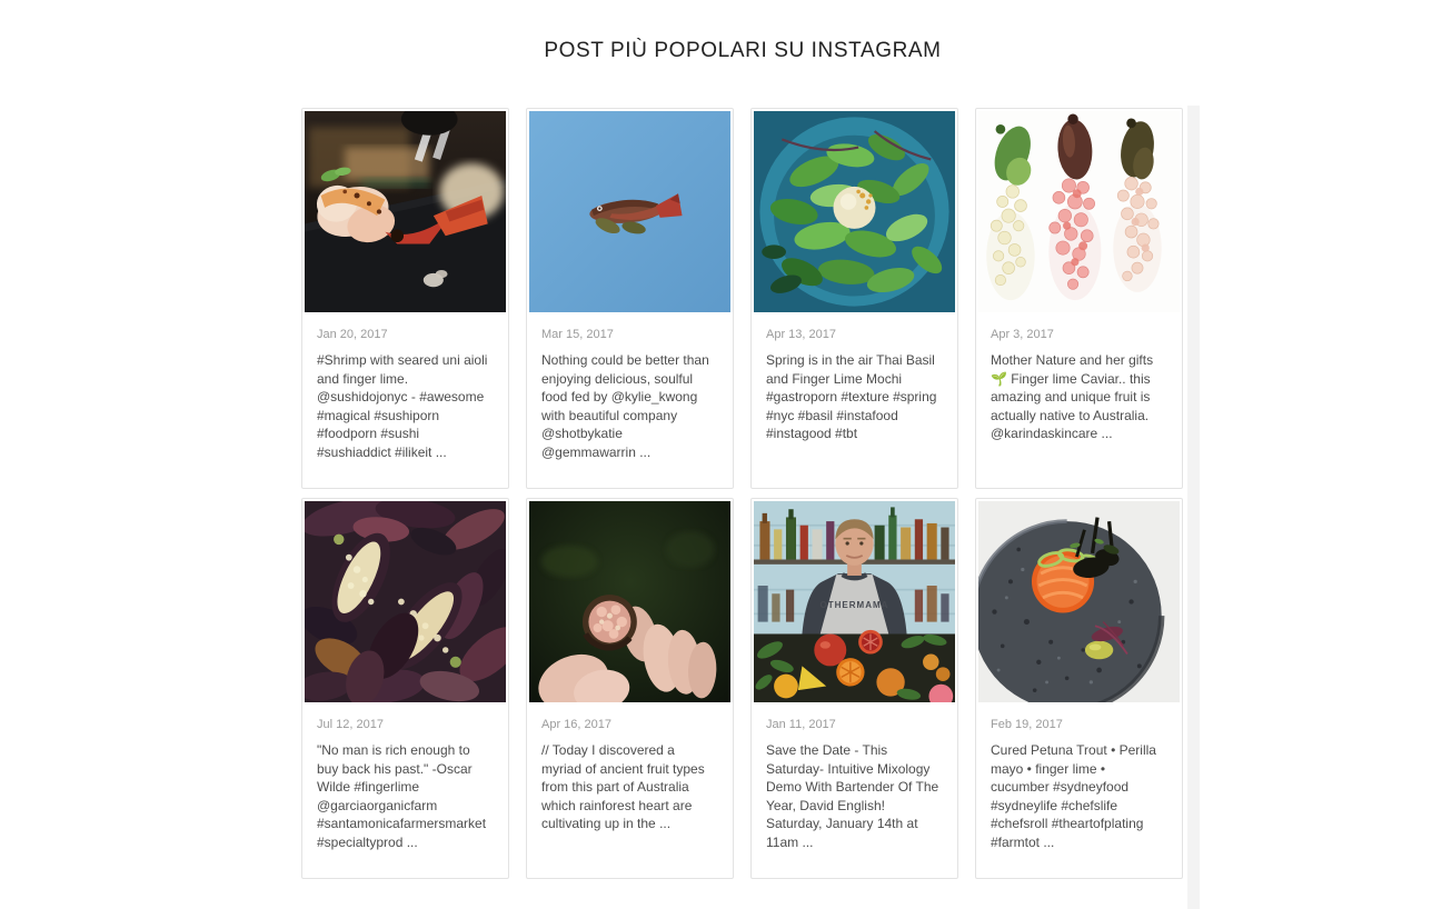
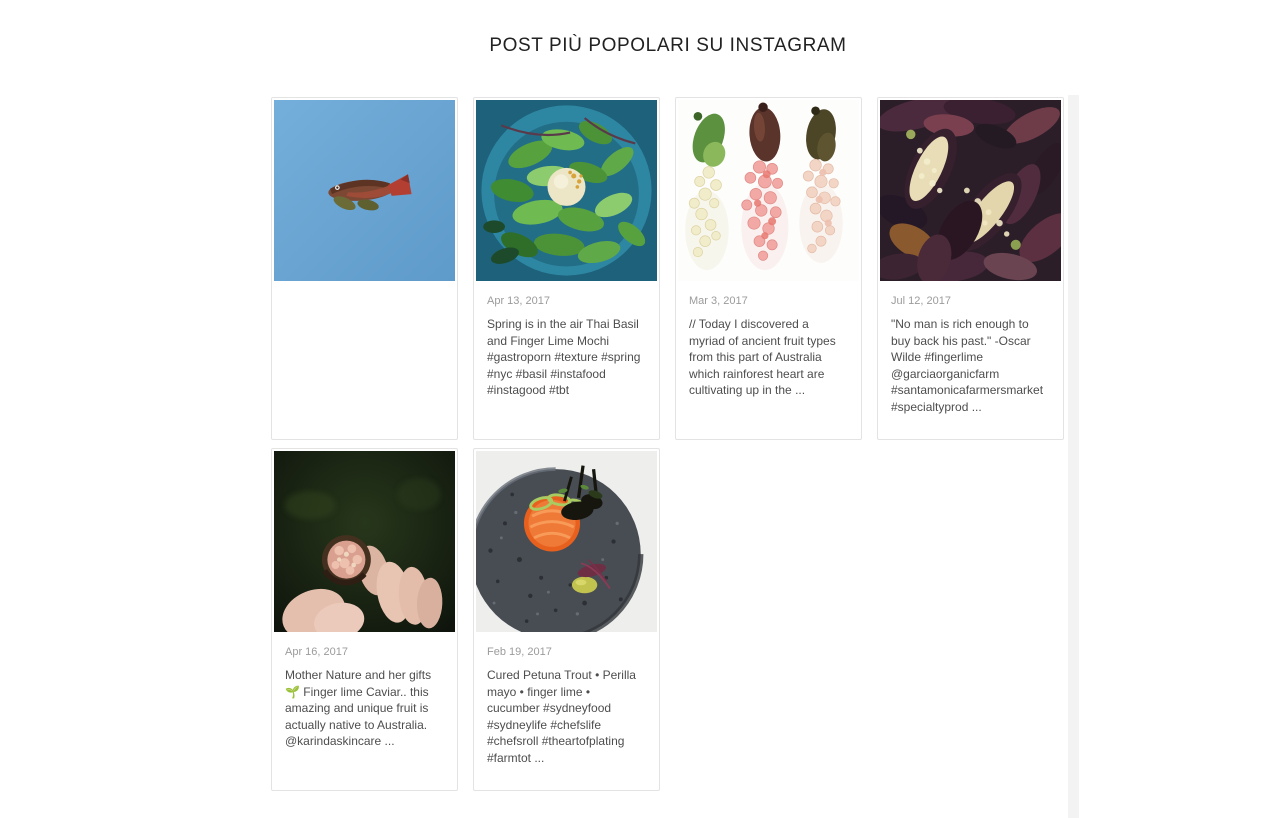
  POST PIÙ POPOLARI SU INSTAGRAM
- Jan 20, 2017
- #Shrimp with seared uni aioli and finger lime. @sushidojonyc - #awesome #magical #sushiporn #foodporn #sushi #sushiaddict #ilikeit ...
- Mar 15, 2017
- Nothing could be better than enjoying delicious, soulful food fed by @kylie_kwong with beautiful company @shotbykatie @gemmawarrin ...
  Apr 13, 2017
  Spring is in the air Thai Basil and Finger Lime Mochi #gastroporn #texture #spring #nyc #basil #instafood #instagood #tbt
- Apr 3, 2017
+ Mar 3, 2017
- Mother Nature and her gifts 🌱 Finger lime Caviar.. this amazing and unique fruit is actually native to Australia. @karindaskincare ...
+ // Today I discovered a myriad of ancient fruit types from this part of Australia which rainforest heart are cultivating up in the ...
  Jul 12, 2017
  "No man is rich enough to buy back his past." -Oscar Wilde #fingerlime @garciaorganicfarm #santamonicafarmersmarket #specialtyprod ...
  Apr 16, 2017
- // Today I discovered a myriad of ancient fruit types from this part of Australia which rainforest heart are cultivating up in the ...
+ Mother Nature and her gifts 🌱 Finger lime Caviar.. this amazing and unique fruit is actually native to Australia. @karindaskincare ...
- OTHERMAMA
- Jan 11, 2017
- Save the Date - This Saturday- Intuitive Mixology Demo With Bartender Of The Year, David English! Saturday, January 14th at 11am ...
  Feb 19, 2017
  Cured Petuna Trout • Perilla mayo • finger lime • cucumber #sydneyfood #sydneylife #chefslife #chefsroll #theartofplating #farmtot ...
